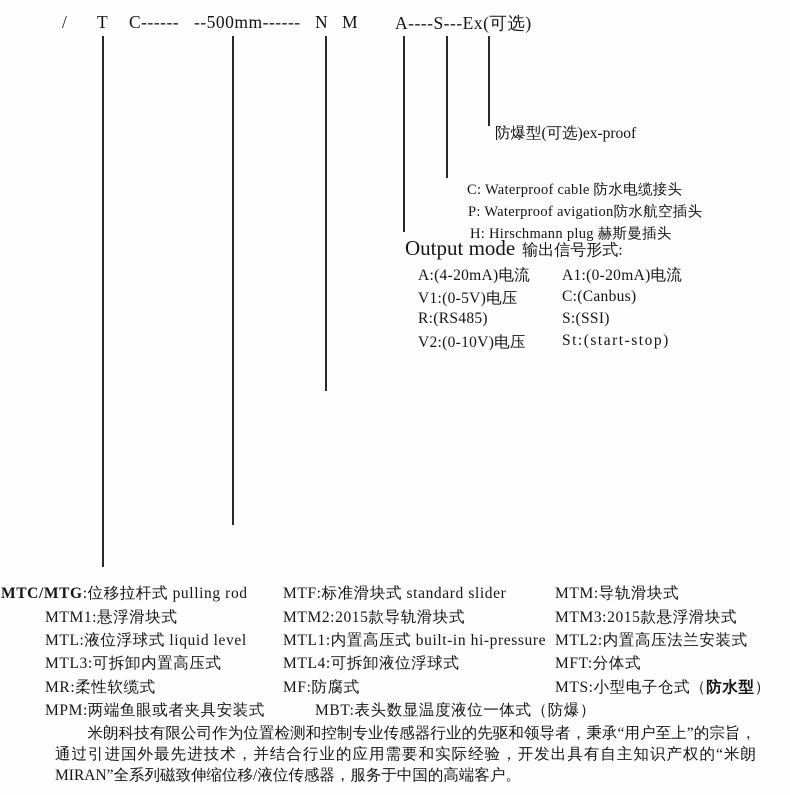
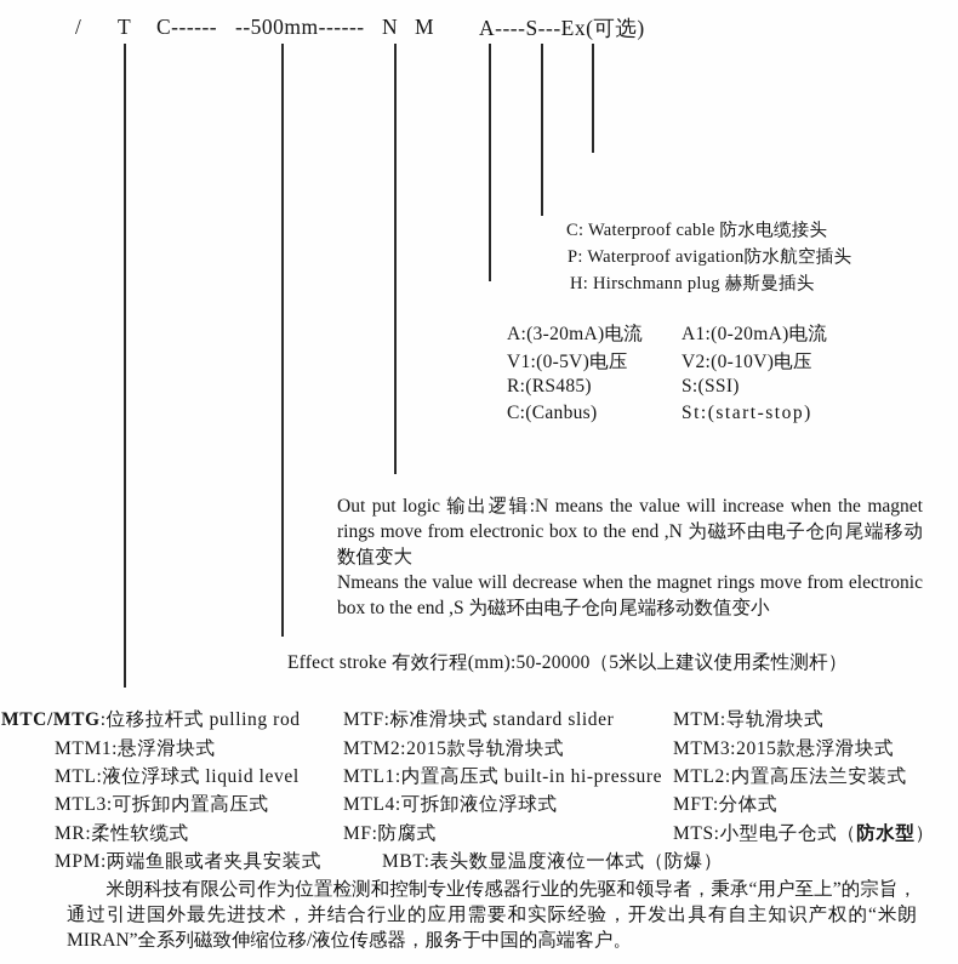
  /
  T
  C------
  --500mm------
  N
  M
  A----S---Ex(可选)
- 防爆型(可选)ex-proof
  C: Waterproof cable 防水电缆接头
  P: Waterproof avigation防水航空插头
  H: Hirschmann plug 赫斯曼插头
- Output mode 输出信号形式:
- A:(4-20mA)电流
+ A:(3-20mA)电流
  A1:(0-20mA)电流
  V1:(0-5V)电压
- C:(Canbus)
+ V2:(0-10V)电压
  R:(RS485)
  S:(SSI)
- V2:(0-10V)电压
+ C:(Canbus)
  St:(start-stop)
+ Out put logic 输出逻辑:N means the value will increase when the magnet rings move from electronic box to the end ,N 为磁环由电子仓向尾端移动数值变大
+ Nmeans the value will decrease when the magnet rings move from electronic box to the end ,S 为磁环由电子仓向尾端移动数值变小
+ Effect stroke 有效行程(mm):50-20000（5米以上建议使用柔性测杆）
  MTC/MTG:位移拉杆式 pulling rod
  MTF:标准滑块式 standard slider
  MTM:导轨滑块式
  MTM1:悬浮滑块式
  MTM2:2015款导轨滑块式
  MTM3:2015款悬浮滑块式
  MTL:液位浮球式 liquid level
  MTL1:内置高压式 built-in hi-pressure
  MTL2:内置高压法兰安装式
  MTL3:可拆卸内置高压式
  MTL4:可拆卸液位浮球式
  MFT:分体式
  MR:柔性软缆式
  MF:防腐式
  MTS:小型电子仓式（防水型）
  MPM:两端鱼眼或者夹具安装式
  MBT:表头数显温度液位一体式（防爆）
  米朗科技有限公司作为位置检测和控制专业传感器行业的先驱和领导者，秉承“用户至上”的宗旨，通过引进国外最先进技术，并结合行业的应用需要和实际经验，开发出具有自主知识产权的“米朗 MIRAN”全系列磁致伸缩位移/液位传感器，服务于中国的高端客户。
